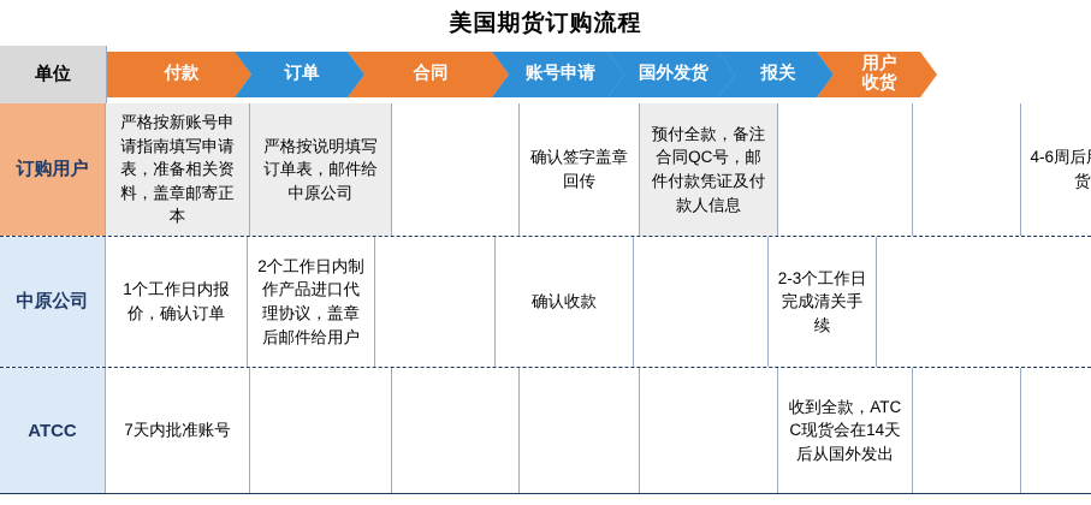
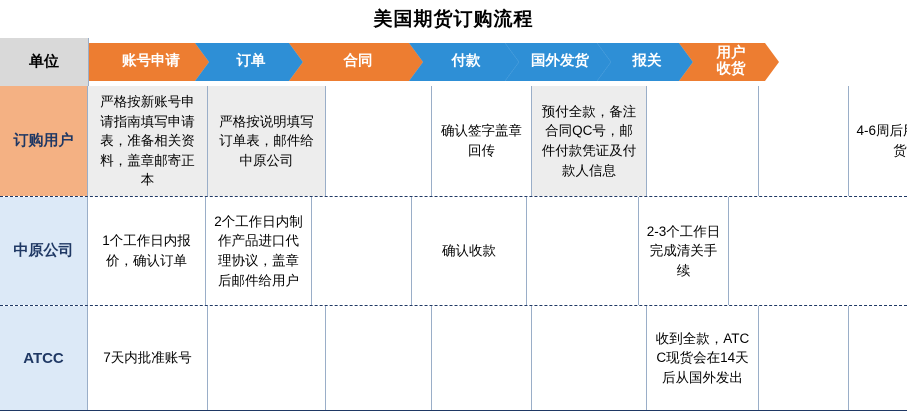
  美国期货订购流程
  单位
- 付款
+ 账号申请
  订单
  合同
- 账号申请
+ 付款
  国外发货
  报关
  用户
  收货
  订购用户
  严格按新账号申请指南填写申请表，准备相关资料，盖章邮寄正本
  严格按说明填写订单表，邮件给中原公司
  确认签字盖章回传
  预付全款，备注合同QC号，邮件付款凭证及付款人信息
  中原公司
  1个工作日内报价，确认订单
  2个工作日内制作产品进口代理协议，盖章后邮件给用户
  确认收款
  2-3个工作日完成清关手续
  ATCC
  7天内批准账号
  收到全款，ATCC现货会在14天后从国外发出
